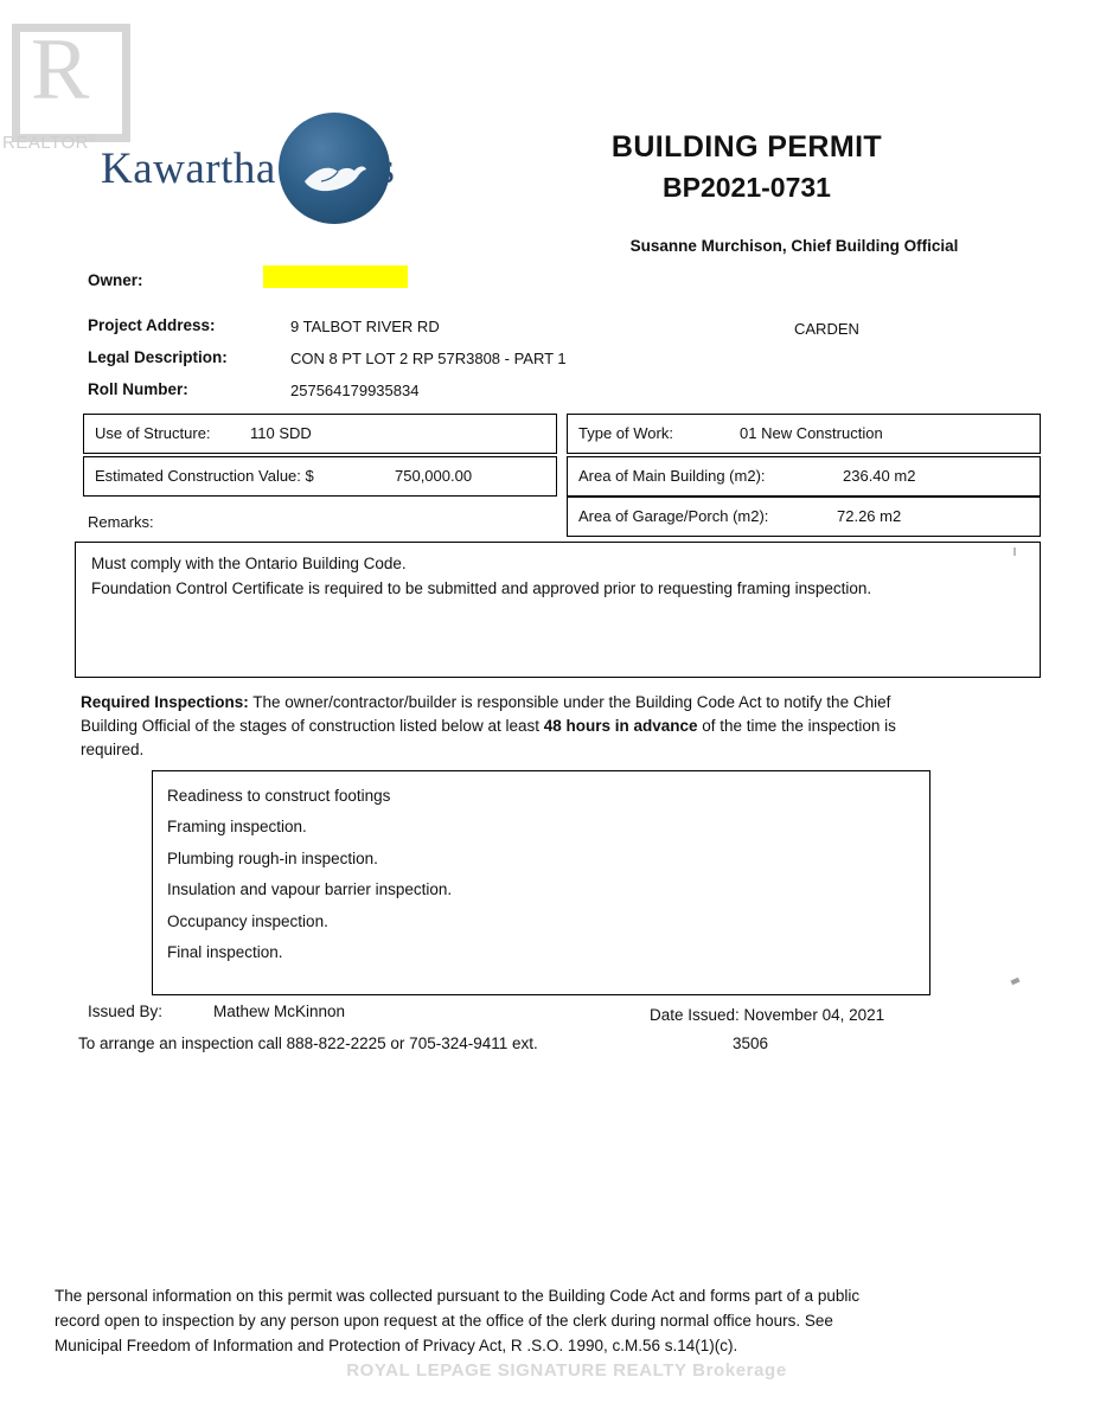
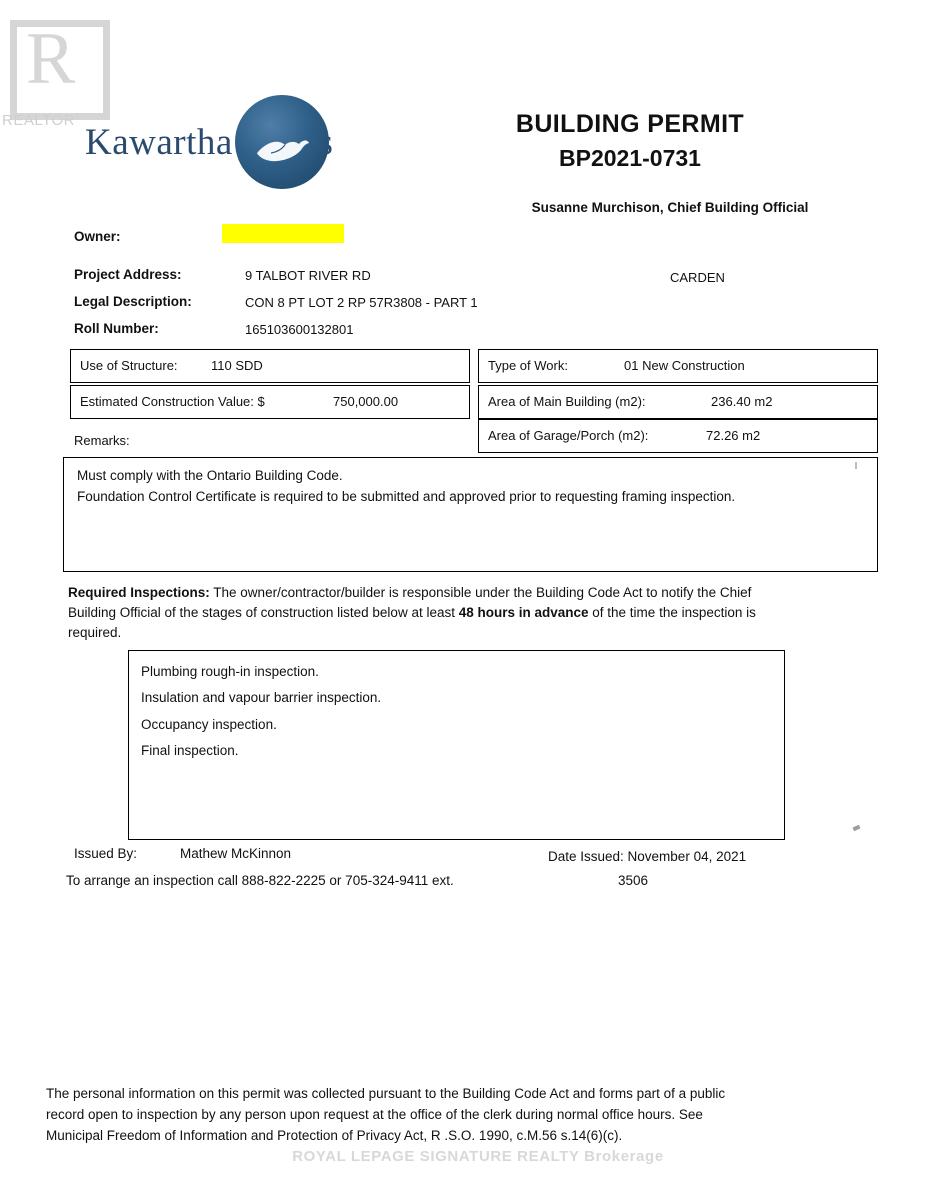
  R
  REALTOR®
  BUILDING PERMIT
  BP2021-0731
  Susanne Murchison, Chief Building Official
  Owner:
  Project Address:
  9 TALBOT RIVER RD
  CARDEN
  Legal Description:
  CON 8 PT LOT 2 RP 57R3808 - PART 1
  Roll Number:
- 257564179935834
+ 165103600132801
  Use of Structure:
  110 SDD
  Type of Work:
  01 New Construction
  Estimated Construction Value: $
  750,000.00
  Area of Main Building (m2):
  236.40 m2
  Area of Garage/Porch (m2):
  72.26 m2
  Remarks:
  Must comply with the Ontario Building Code.
  Foundation Control Certificate is required to be submitted and approved prior to requesting framing inspection.
  Required Inspections: The owner/contractor/builder is responsible under the Building Code Act to notify the Chief Building Official of the stages of construction listed below at least 48 hours in advance of the time the inspection is required.
- Readiness to construct footings
- Framing inspection.
  Plumbing rough-in inspection.
  Insulation and vapour barrier inspection.
  Occupancy inspection.
  Final inspection.
  Issued By:
  Mathew McKinnon
  Date Issued: November 04, 2021
  To arrange an inspection call 888-822-2225 or 705-324-9411 ext.
  3506
- The personal information on this permit was collected pursuant to the Building Code Act and forms part of a public record open to inspection by any person upon request at the office of the clerk during normal office hours. See Municipal Freedom of Information and Protection of Privacy Act, R .S.O. 1990, c.M.56 s.14(1)(c).
+ The personal information on this permit was collected pursuant to the Building Code Act and forms part of a public record open to inspection by any person upon request at the office of the clerk during normal office hours. See Municipal Freedom of Information and Protection of Privacy Act, R .S.O. 1990, c.M.56 s.14(6)(c).
  ROYAL LEPAGE SIGNATURE REALTY Brokerage
